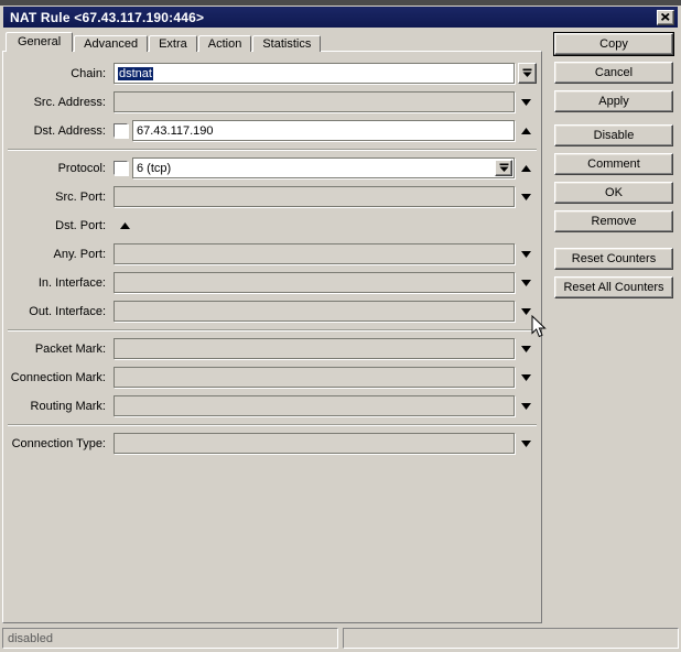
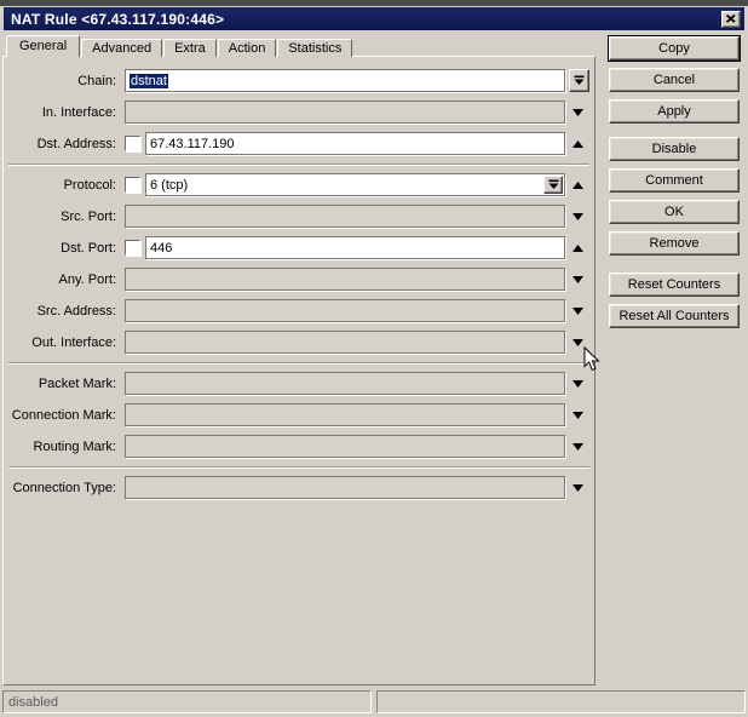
  NAT Rule <67.43.117.190:446>
  General
  Advanced
  Extra
  Action
  Statistics
  Chain:
  dstnat
- Src. Address:
+ In. Interface:
  Dst. Address:
  67.43.117.190
  Protocol:
  6 (tcp)
  Src. Port:
  Dst. Port:
+ 446
  Any. Port:
- In. Interface:
+ Src. Address:
  Out. Interface:
  Packet Mark:
  Connection Mark:
  Routing Mark:
  Connection Type:
  Copy
  Cancel
  Apply
  Disable
  Comment
  OK
  Remove
  Reset Counters
  Reset All Counters
  disabled
